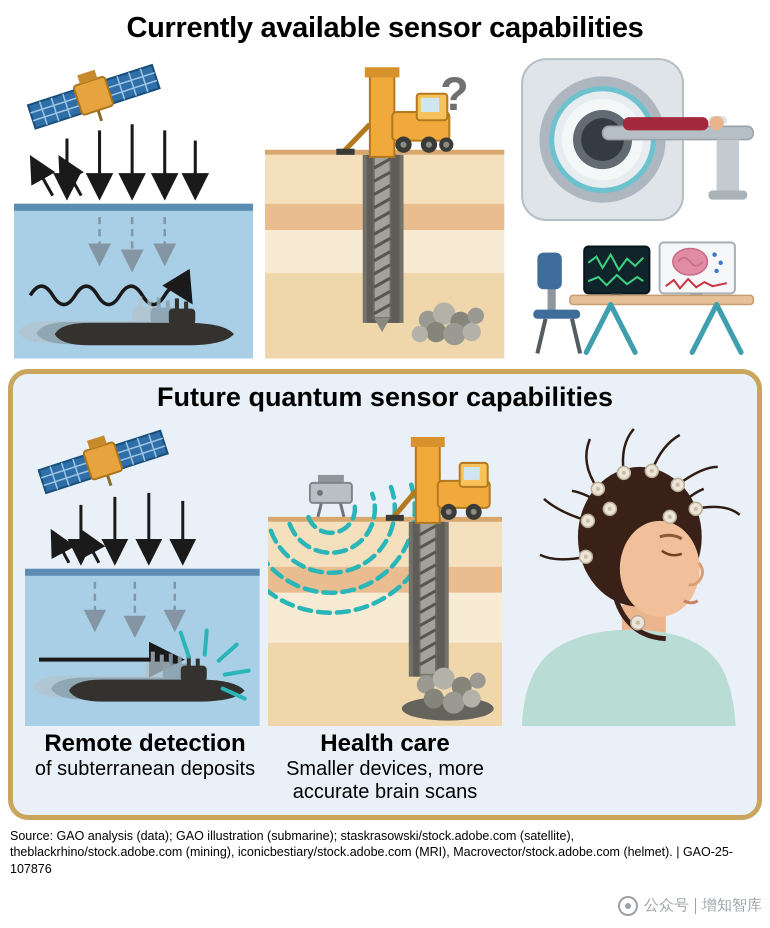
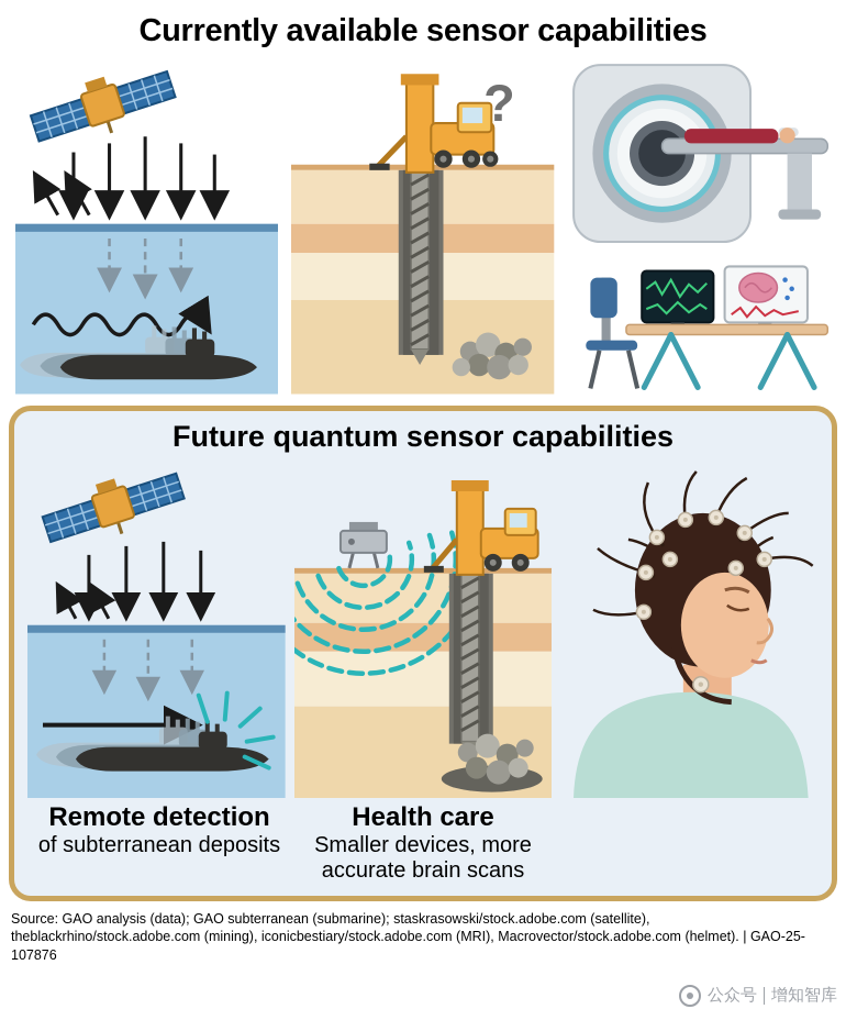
  Currently available sensor capabilities
  ?
  Future quantum sensor capabilities
  Remote detection
  of subterranean deposits
  Health care
  Smaller devices, more accurate brain scans
- Source: GAO analysis (data); GAO illustration (submarine); staskrasowski/stock.adobe.com (satellite), theblackrhino/stock.adobe.com (mining), iconicbestiary/stock.adobe.com (MRI), Macrovector/stock.adobe.com (helmet). | GAO-25-107876
+ Source: GAO analysis (data); GAO subterranean (submarine); staskrasowski/stock.adobe.com (satellite), theblackrhino/stock.adobe.com (mining), iconicbestiary/stock.adobe.com (MRI), Macrovector/stock.adobe.com (helmet). | GAO-25-107876
  公众号
  增知智库
